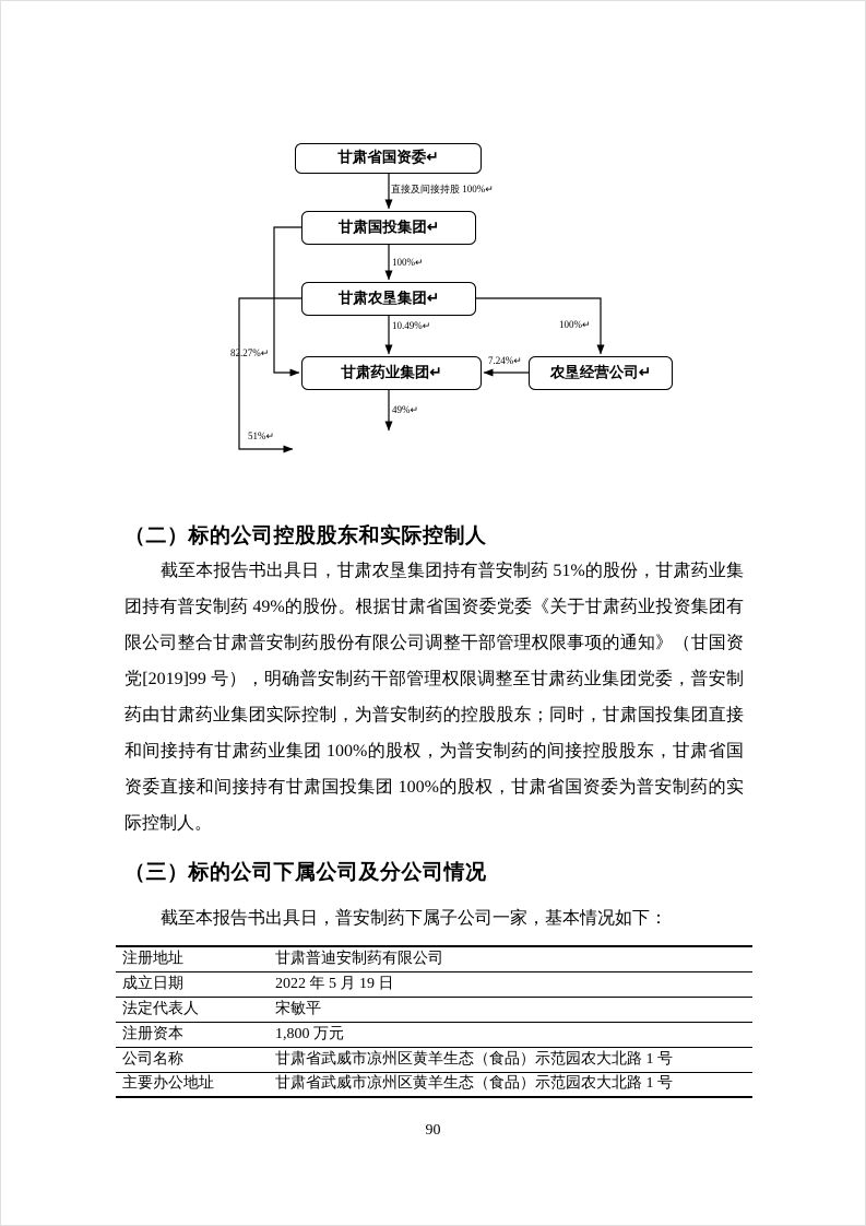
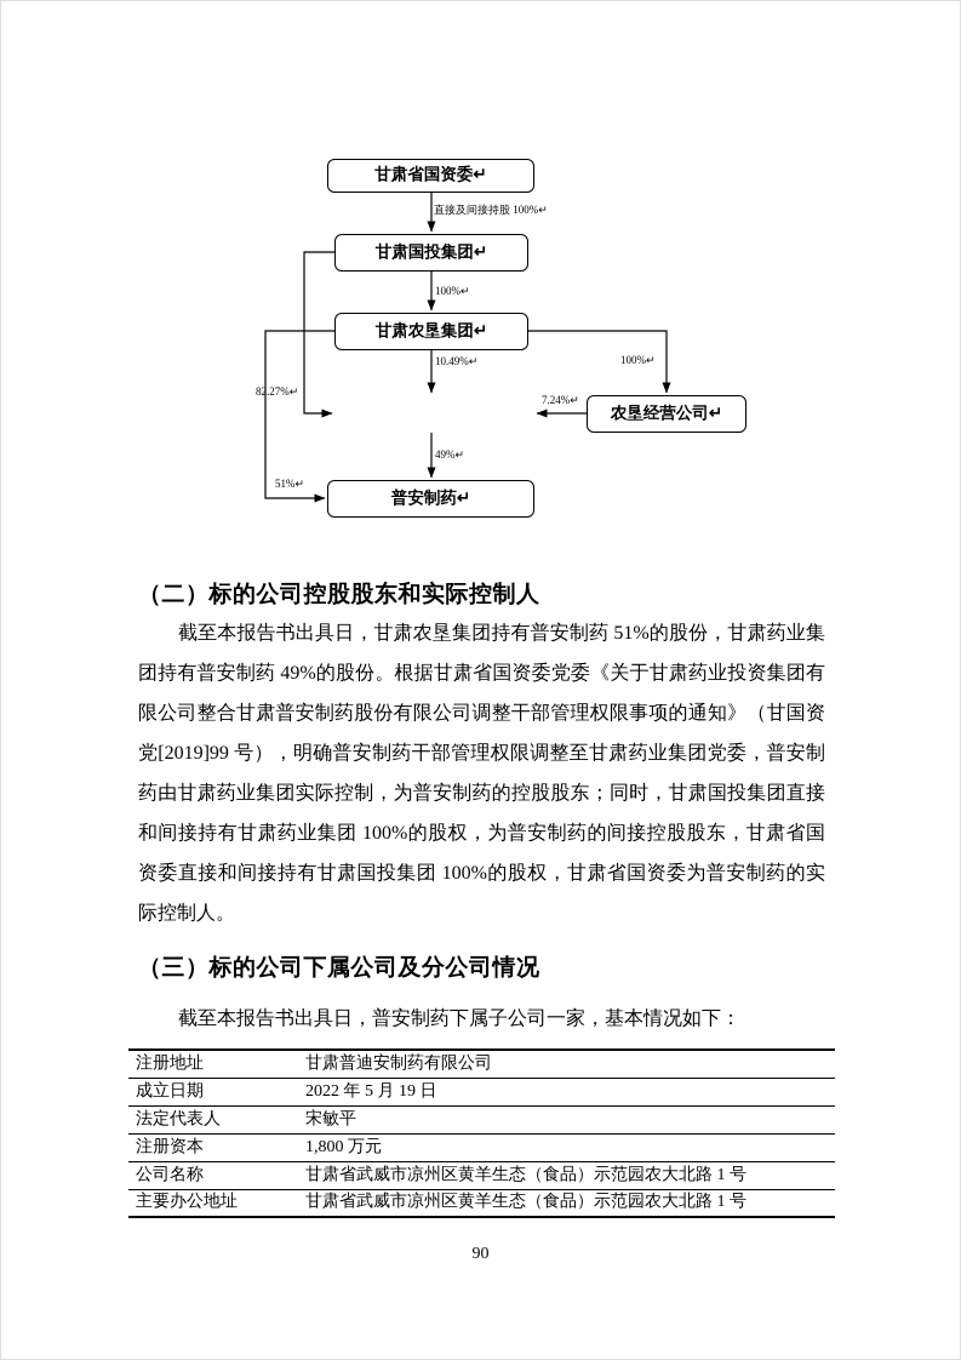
  甘肃省国资委↵
  甘肃国投集团↵
  甘肃农垦集团↵
- 甘肃药业集团↵
  农垦经营公司↵
+ 普安制药↵
  直接及间接持股 100%↵
  100%↵
  10.49%↵
  100%↵
  7.24%↵
  82.27%↵
  49%↵
  51%↵
  （二）标的公司控股股东和实际控制人
  截至本报告书出具日，甘肃农垦集团持有普安制药 51%的股份，甘肃药业集团持有普安制药 49%的股份。根据甘肃省国资委党委《关于甘肃药业投资集团有限公司整合甘肃普安制药股份有限公司调整干部管理权限事项的通知》（甘国资党[2019]99 号），明确普安制药干部管理权限调整至甘肃药业集团党委，普安制药由甘肃药业集团实际控制，为普安制药的控股股东；同时，甘肃国投集团直接和间接持有甘肃药业集团 100%的股权，为普安制药的间接控股股东，甘肃省国资委直接和间接持有甘肃国投集团 100%的股权，甘肃省国资委为普安制药的实际控制人。
  （三）标的公司下属公司及分公司情况
  截至本报告书出具日，普安制药下属子公司一家，基本情况如下：
  注册地址	甘肃普迪安制药有限公司
  成立日期	2022 年 5 月 19 日
  法定代表人	宋敏平
  注册资本	1,800 万元
  公司名称	甘肃省武威市凉州区黄羊生态（食品）示范园农大北路 1 号
  主要办公地址	甘肃省武威市凉州区黄羊生态（食品）示范园农大北路 1 号
  90
